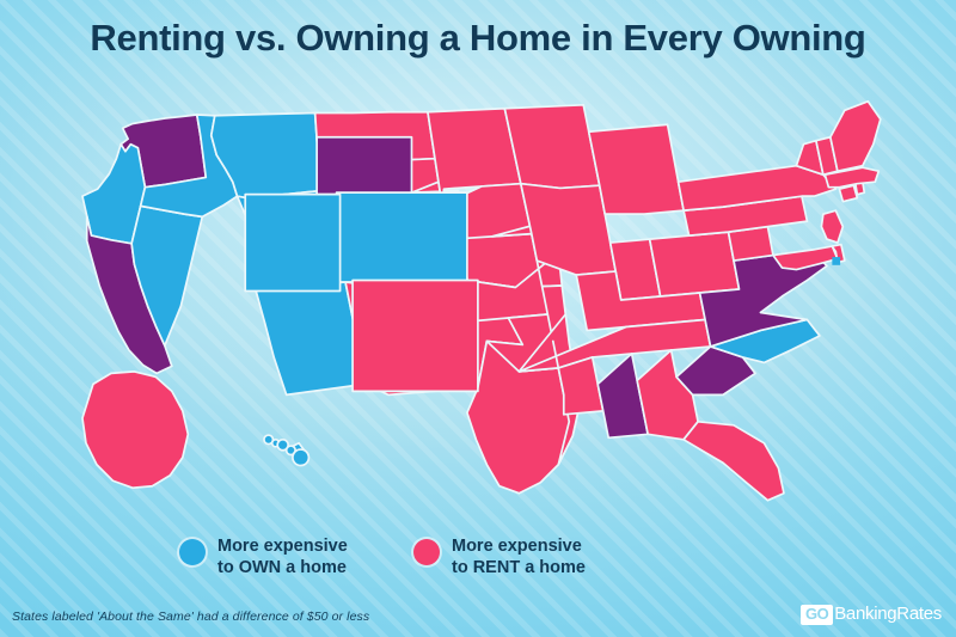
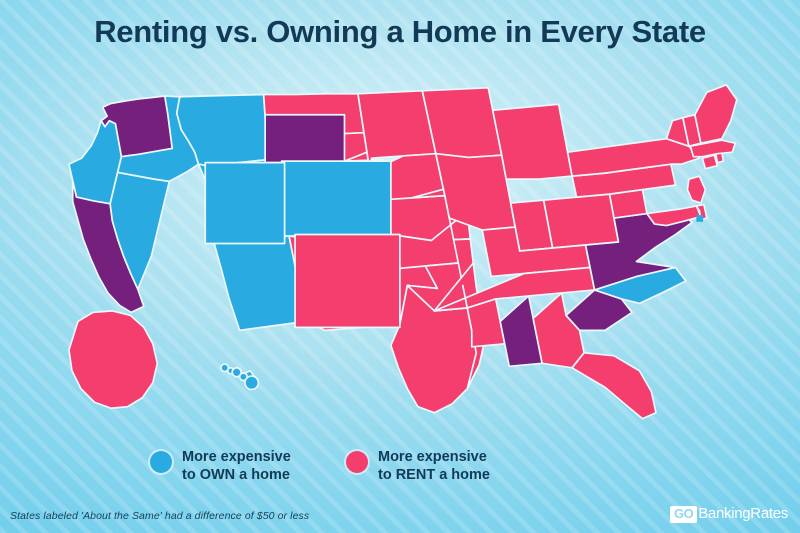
- Renting vs. Owning a Home in Every Owning
+ Renting vs. Owning a Home in Every State
  More expensive
  to OWN a home
  More expensive
  to RENT a home
  States labeled 'About the Same' had a difference of $50 or less
  GO
  BankingRates
